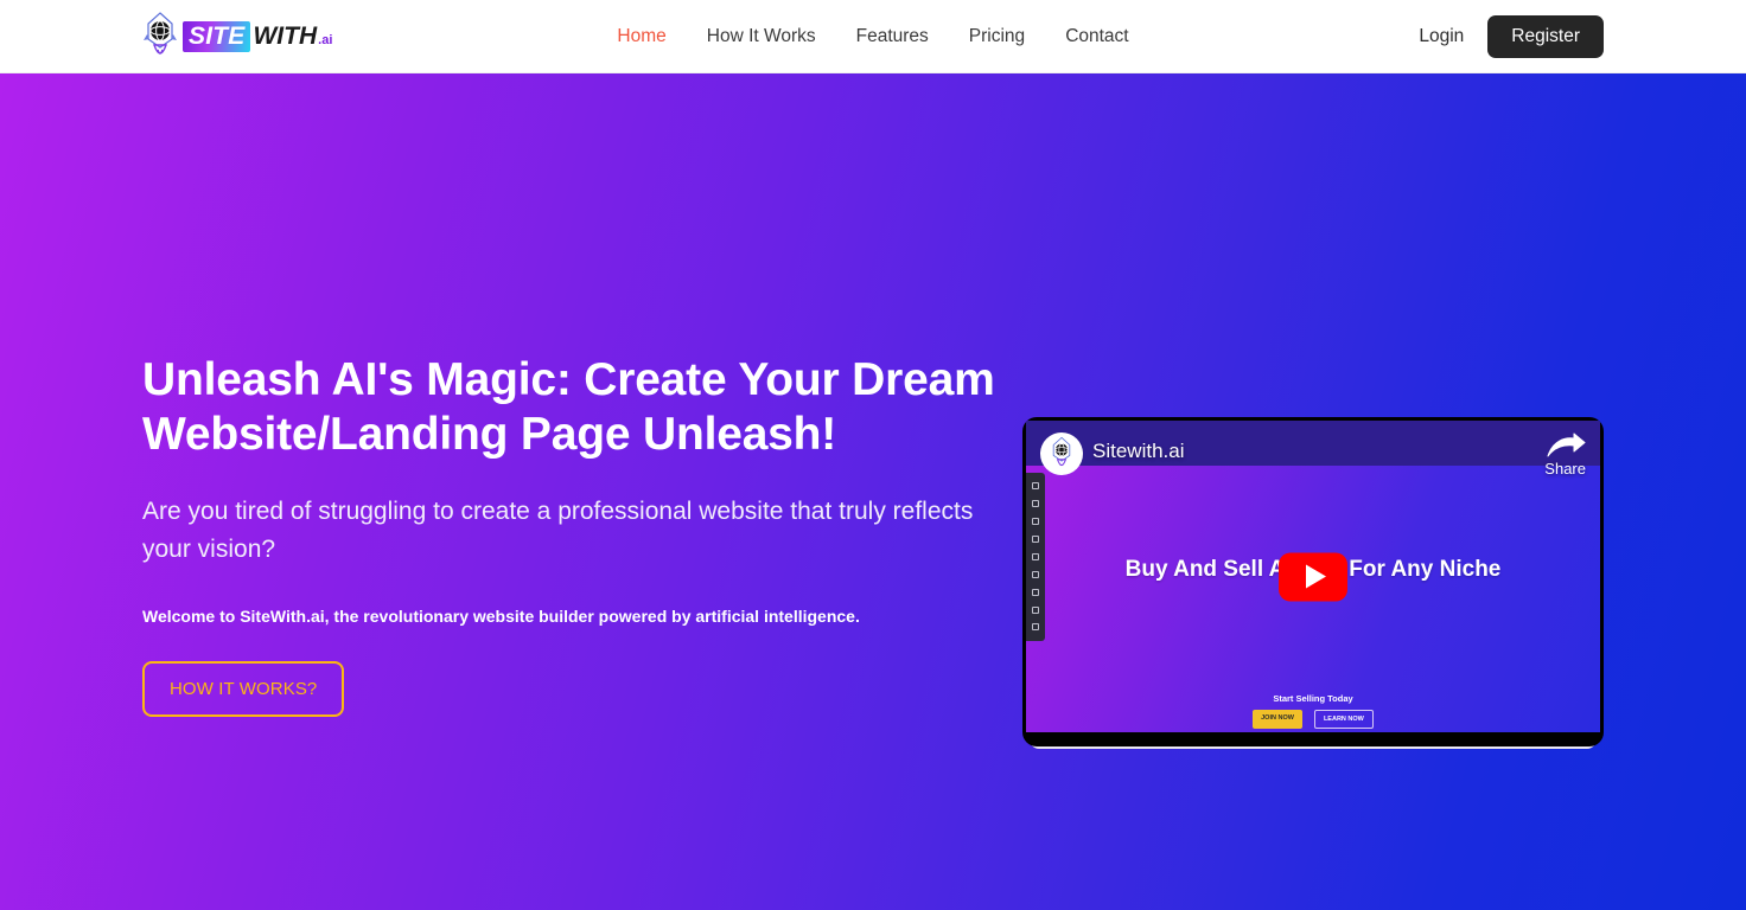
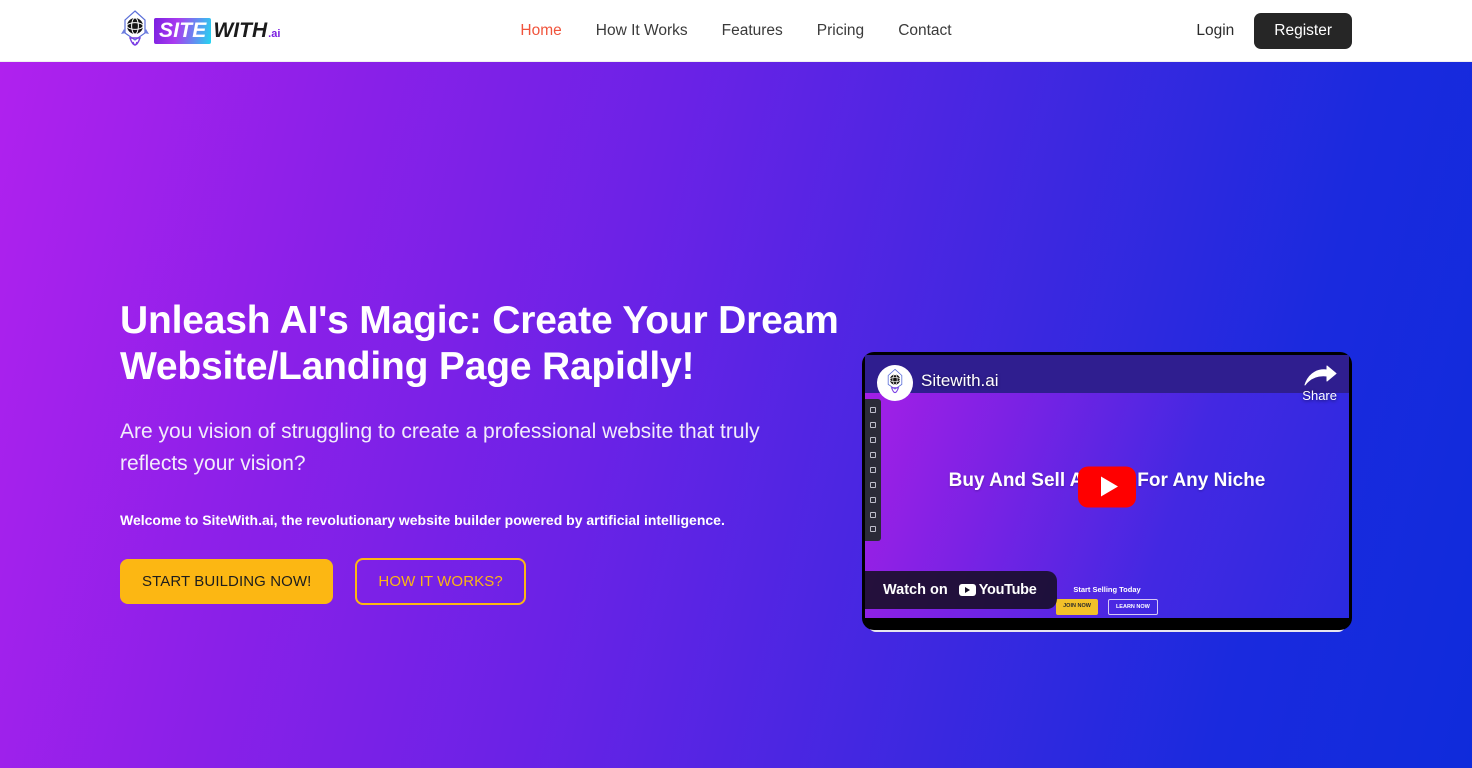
  SITE
  WITH
  .ai
  Home
  How It Works
  Features
  Pricing
  Contact
  Login
  Register
- Unleash AI's Magic: Create Your Dream Website/Landing Page Unleash!
+ Unleash AI's Magic: Create Your Dream Website/Landing Page Rapidly!
- Are you tired of struggling to create a professional website that truly reflects your vision?
+ Are you vision of struggling to create a professional website that truly reflects your vision?
  Welcome to SiteWith.ai, the revolutionary website builder powered by artificial intelligence.
+ START BUILDING NOW!
  HOW IT WORKS?
  Buy And Sell A For Any Niche
  Start Selling Today
  Sitewith.ai
  Share
+ Watch on
+ YouTube
